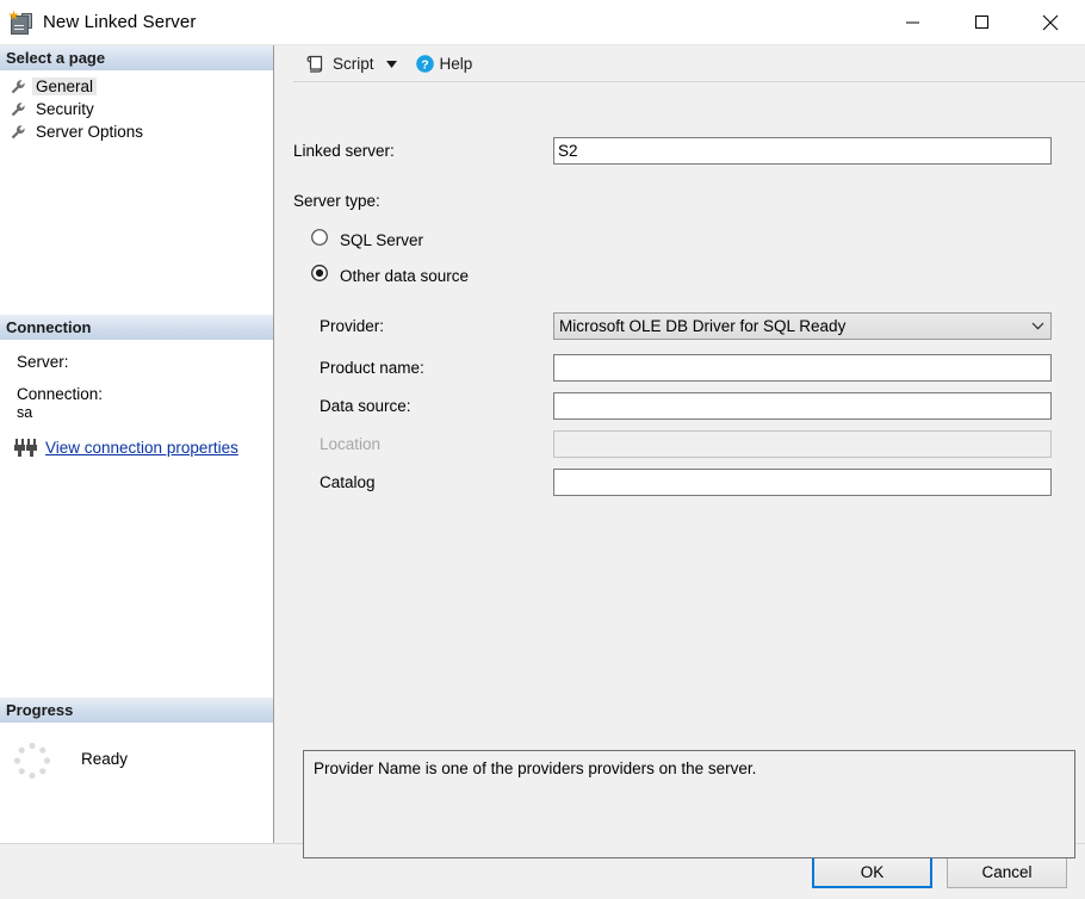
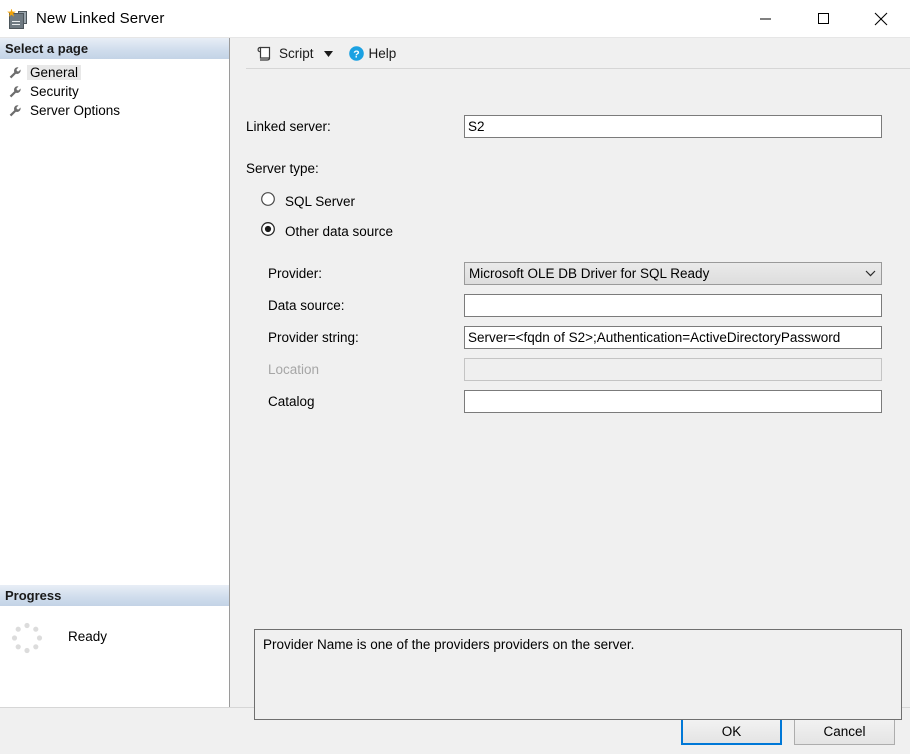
  New Linked Server
  Select a page
  General
  Security
  Server Options
- Connection
- Server:
- Connection:
- sa
- View connection properties
  Progress
  Ready
  Script
  ?
  Help
  Linked server:
  S2
  Server type:
  SQL Server
  Other data source
  Provider:
  Microsoft OLE DB Driver for SQL Ready
- Product name:
  Data source:
+ Provider string:
+ Server=<fqdn of S2>;Authentication=ActiveDirectoryPassword
  Location
  Catalog
  Provider Name is one of the providers providers on the server.
  OK
  Cancel
